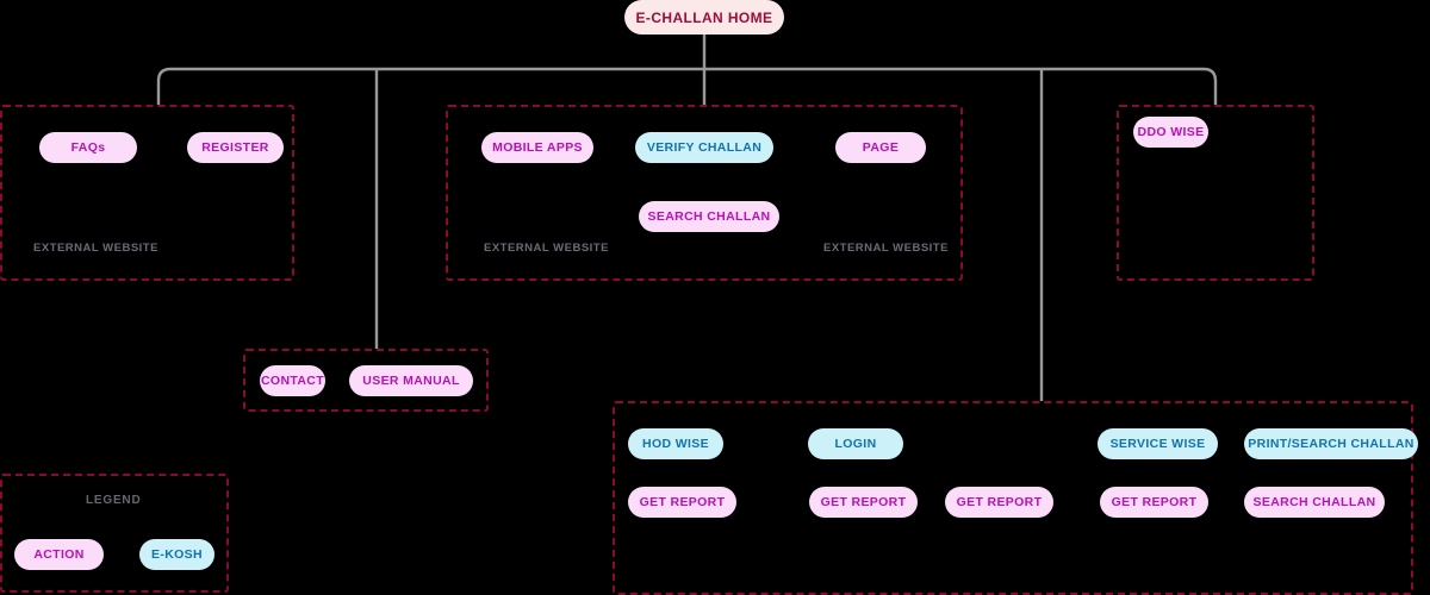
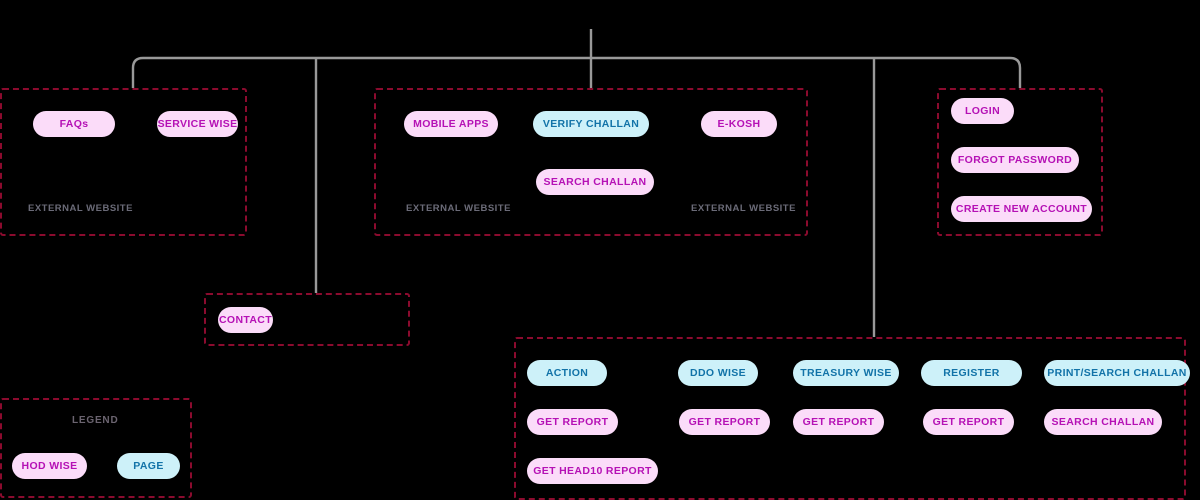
- E-CHALLAN HOME
  FAQs
- REGISTER
+ SERVICE WISE
  EXTERNAL WEBSITE
  MOBILE APPS
  VERIFY CHALLAN
- PAGE
+ E-KOSH
  SEARCH CHALLAN
  EXTERNAL WEBSITE
  EXTERNAL WEBSITE
- DDO WISE
+ LOGIN
+ FORGOT PASSWORD
+ CREATE NEW ACCOUNT
  CONTACT
- USER MANUAL
- HOD WISE
+ ACTION
- LOGIN
+ DDO WISE
+ TREASURY WISE
- SERVICE WISE
+ REGISTER
  PRINT/SEARCH CHALLAN
  GET REPORT
  GET REPORT
  GET REPORT
  GET REPORT
  SEARCH CHALLAN
+ GET HEAD10 REPORT
  LEGEND
- ACTION
+ HOD WISE
- E-KOSH
+ PAGE
